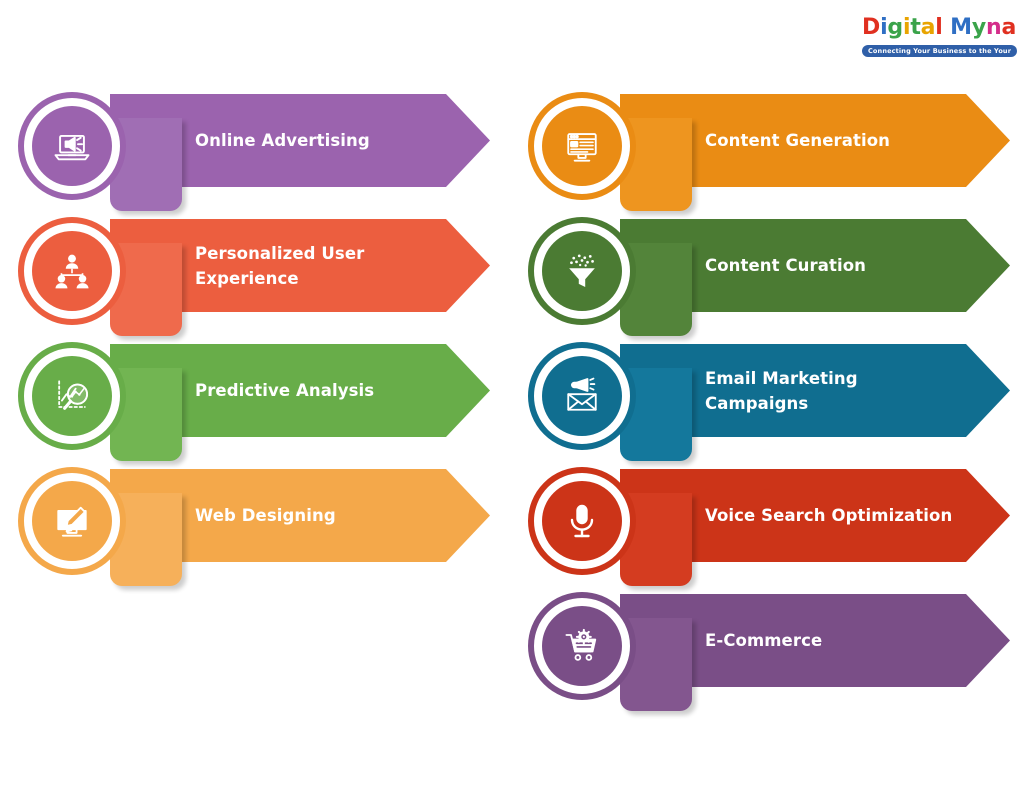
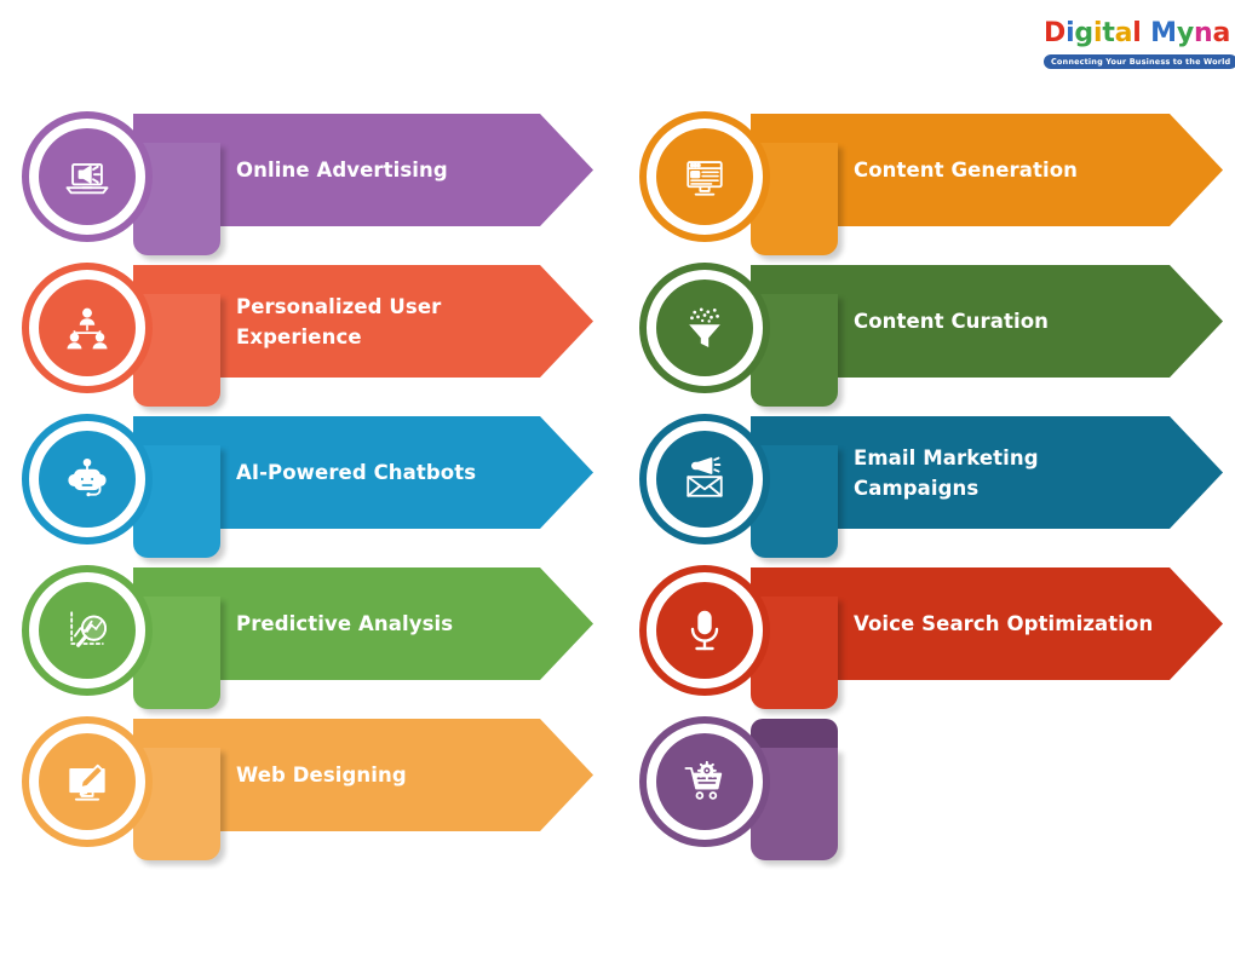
  Digital Myna
- Connecting Your Business to the Your
+ Connecting Your Business to the World
  Online Advertising
  Personalized User Experience
+ AI-Powered Chatbots
  Predictive Analysis
  Web Designing
  Content Generation
  Content Curation
  Email Marketing Campaigns
  Voice Search Optimization
- E-Commerce
